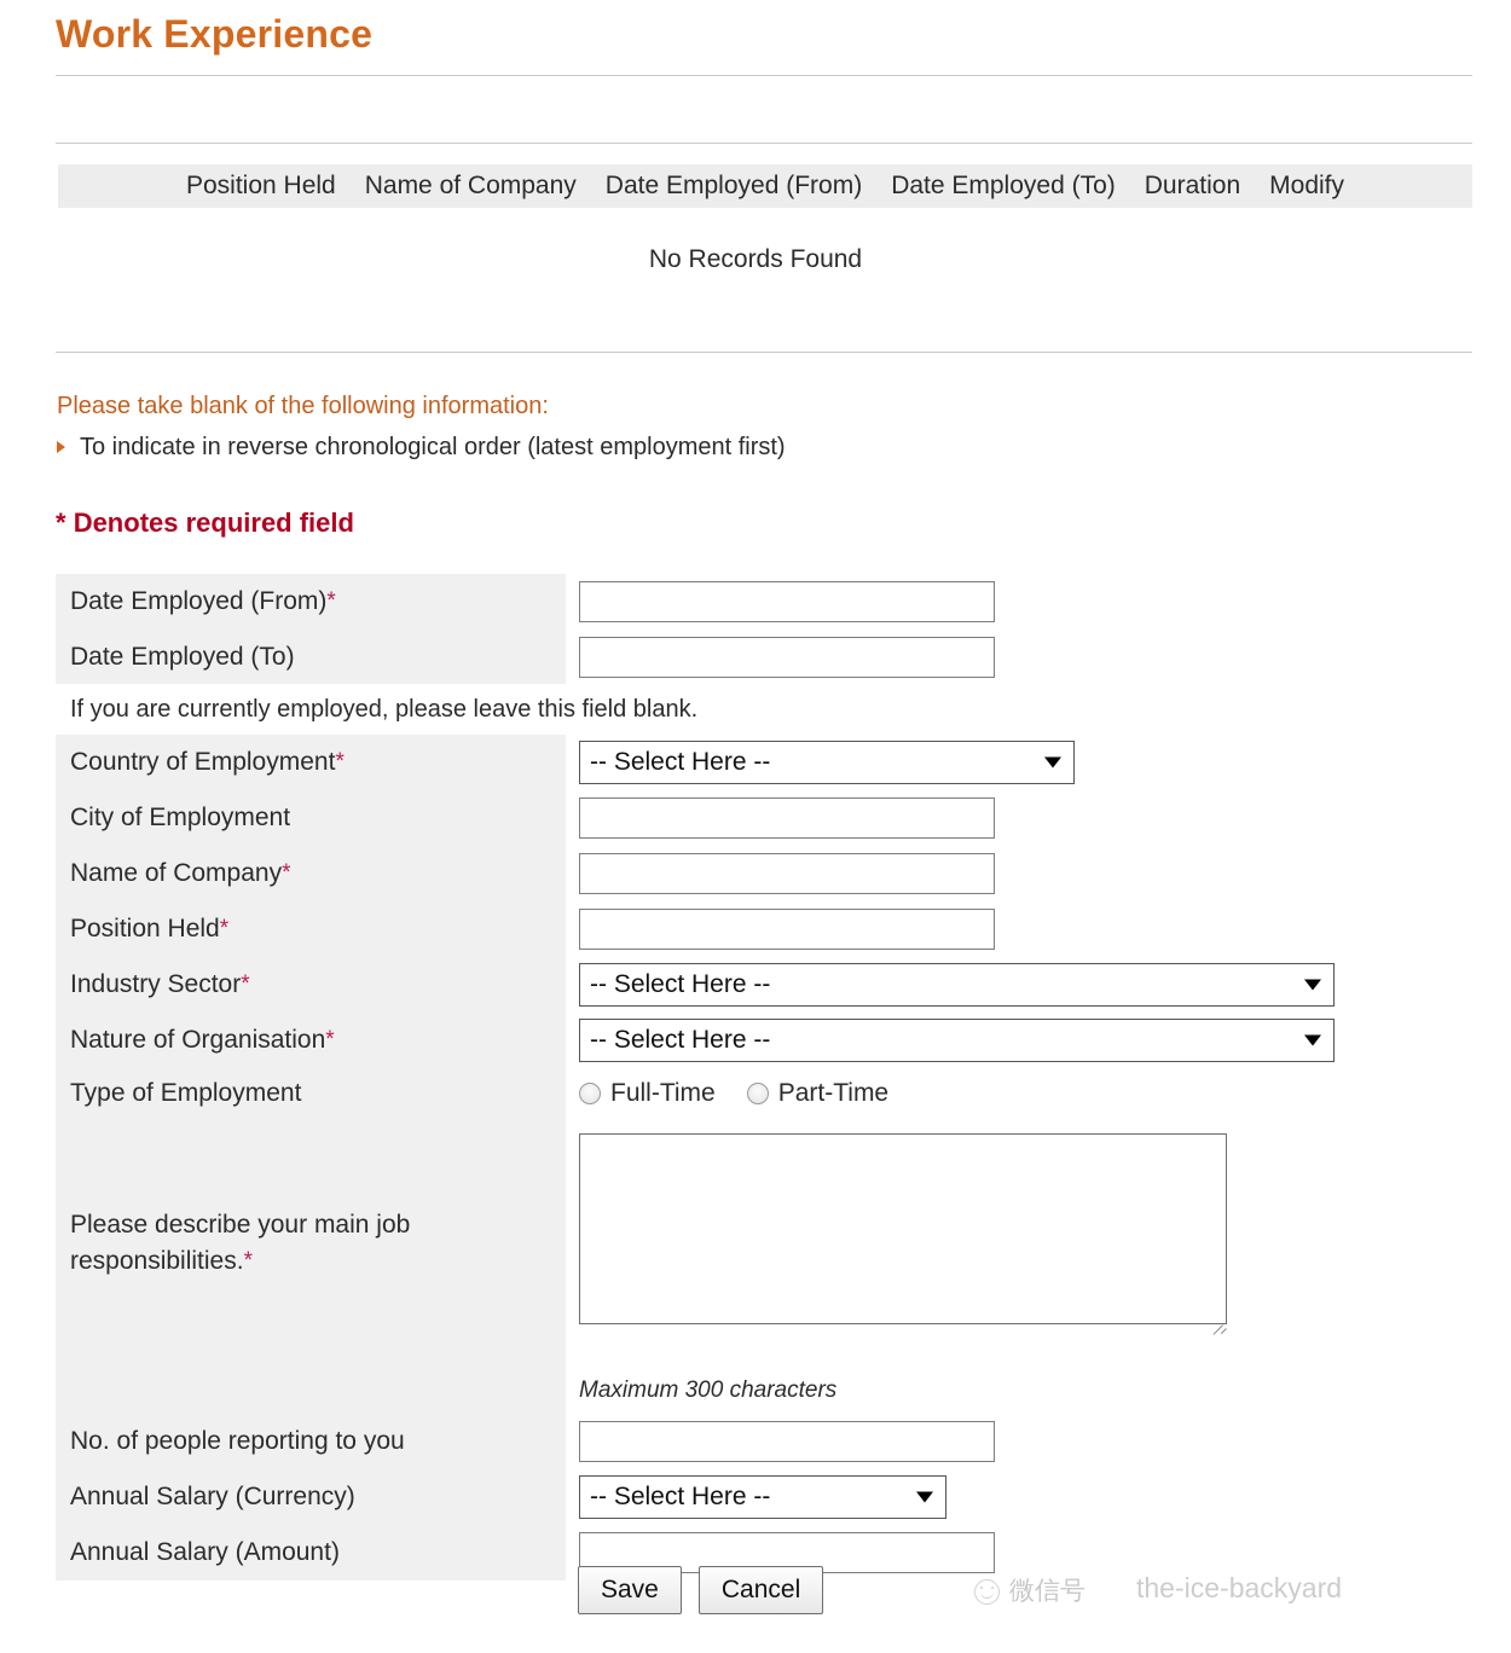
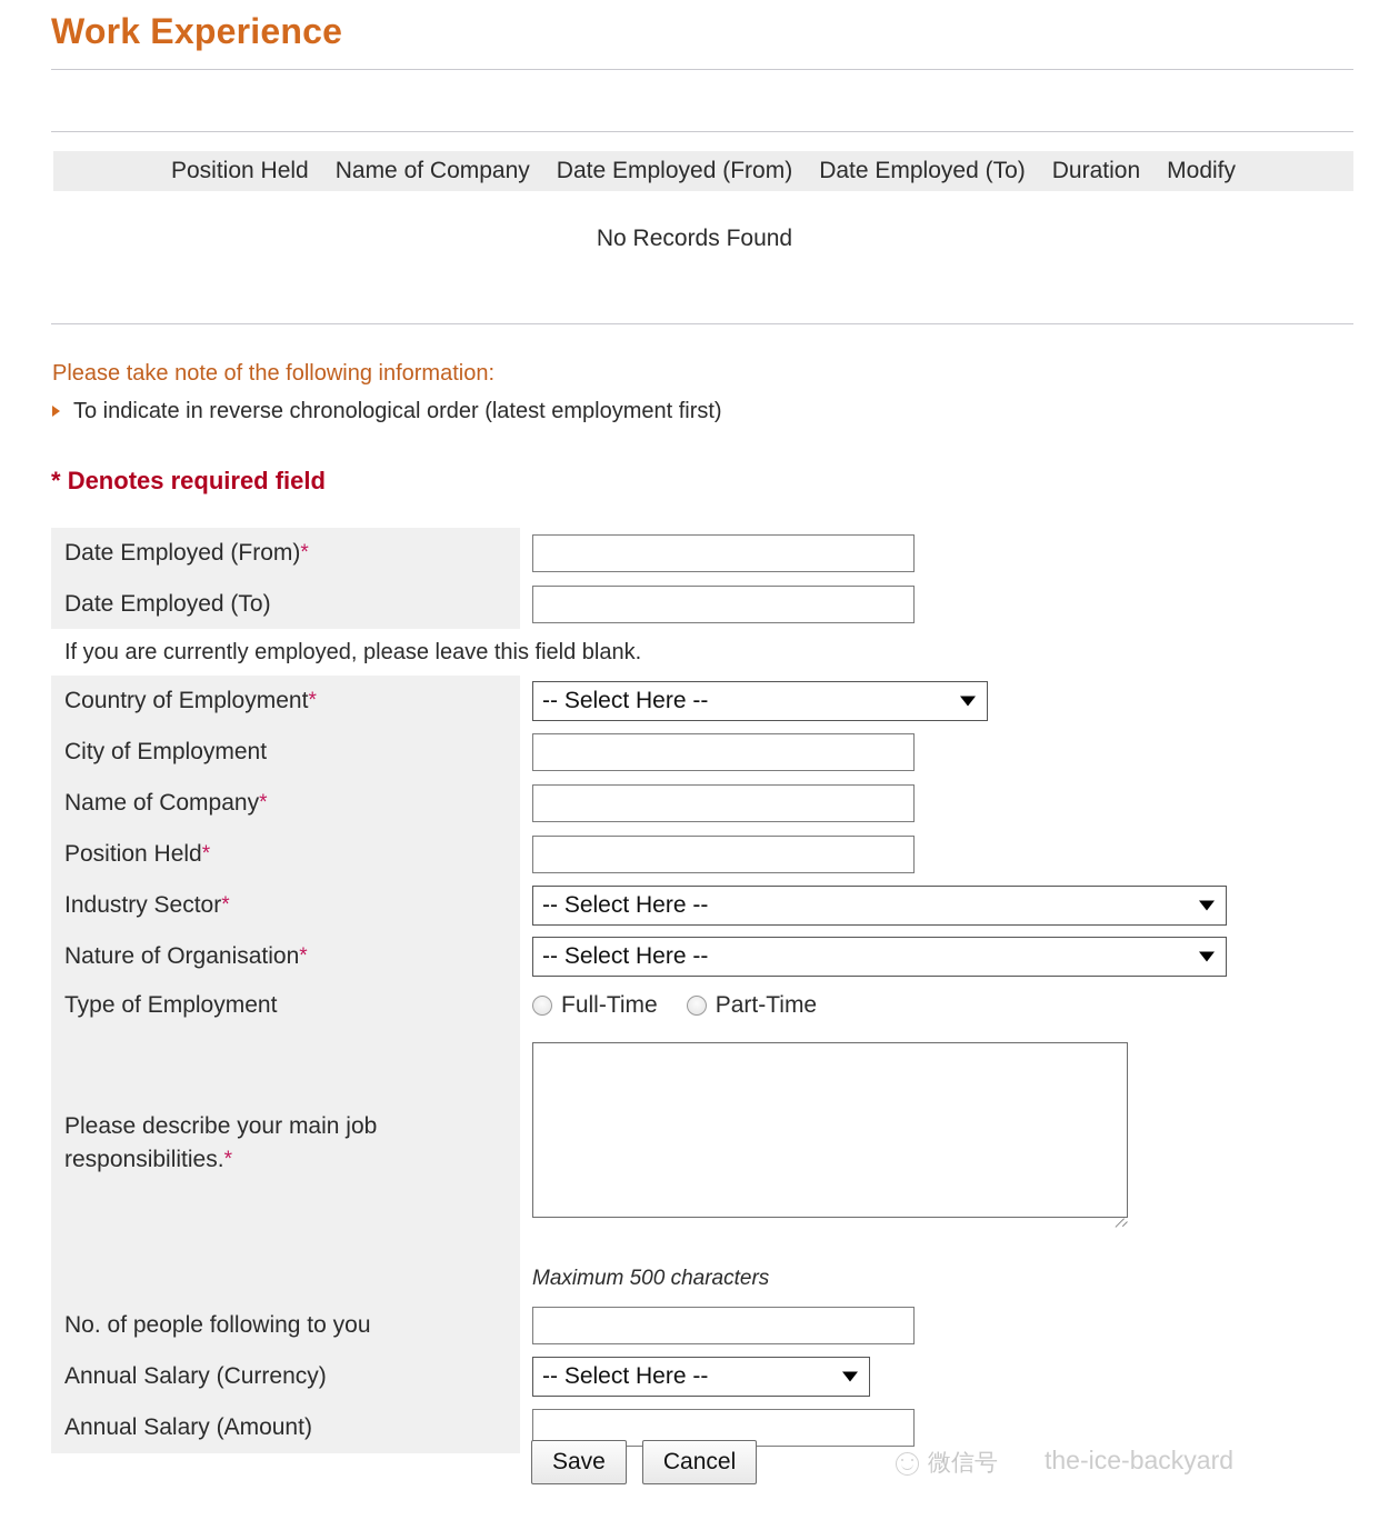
  Work Experience
  Position Held
  Name of Company
  Date Employed (From)
  Date Employed (To)
  Duration
  Modify
  No Records Found
- Please take blank of the following information:
+ Please take note of the following information:
  To indicate in reverse chronological order (latest employment first)
  * Denotes required field
  Date Employed (From)
  *
  Date Employed (To)
  If you are currently employed, please leave this field blank.
  Country of Employment
  *
  -- Select Here --
  City of Employment
  Name of Company
  *
  Position Held
  *
  Industry Sector
  *
  -- Select Here --
  Nature of Organisation
  *
  -- Select Here --
  Type of Employment
  Full-Time
  Part-Time
  Please describe your main job responsibilities.*
- Maximum 300 characters
+ Maximum 500 characters
- No. of people reporting to you
+ No. of people following to you
  Annual Salary (Currency)
  -- Select Here --
  Annual Salary (Amount)
  Save
  Cancel
  微信号
  the-ice-backyard
